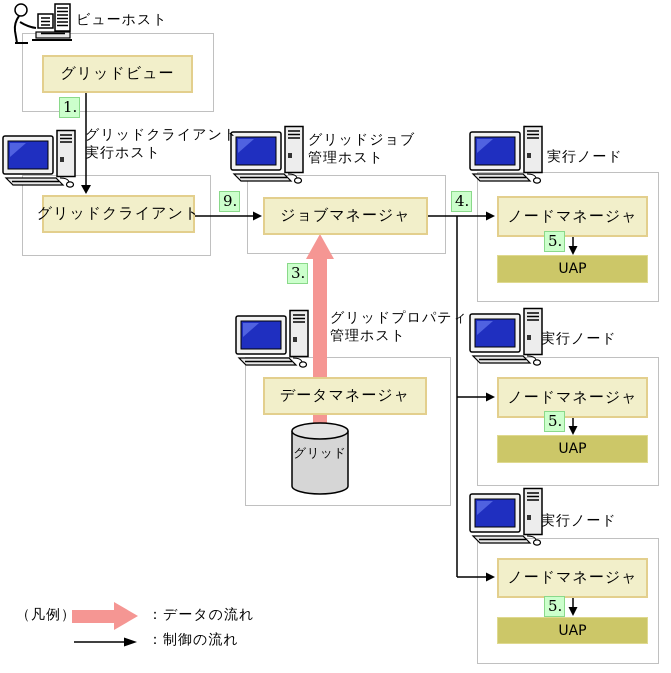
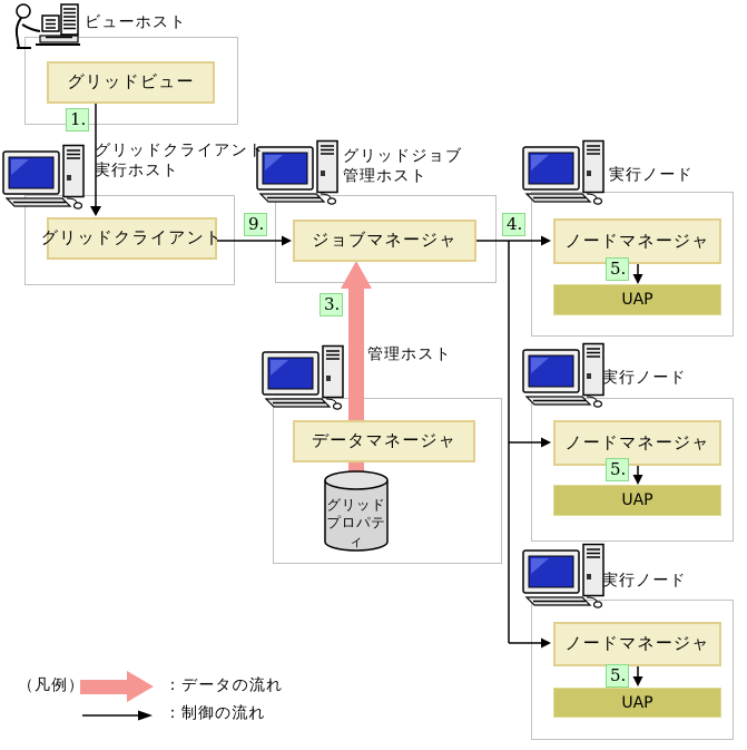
  ビューホスト
  グリッドクライアント
  実行ホスト
  グリッドジョブ
  管理ホスト
- グリッドプロパティ
  管理ホスト
  実行ノード
  実行ノード
  実行ノード
  グリッドビュー
  グリッドクライアント
  ジョブマネージャ
  データマネージャ
  ノードマネージャ
  UAP
  ノードマネージャ
  UAP
  ノードマネージャ
  UAP
  グリッド
+ プロパティ
  1.
  9.
  3.
  4.
  5.
  5.
  5.
  （凡例）
  ：データの流れ
  ：制御の流れ
